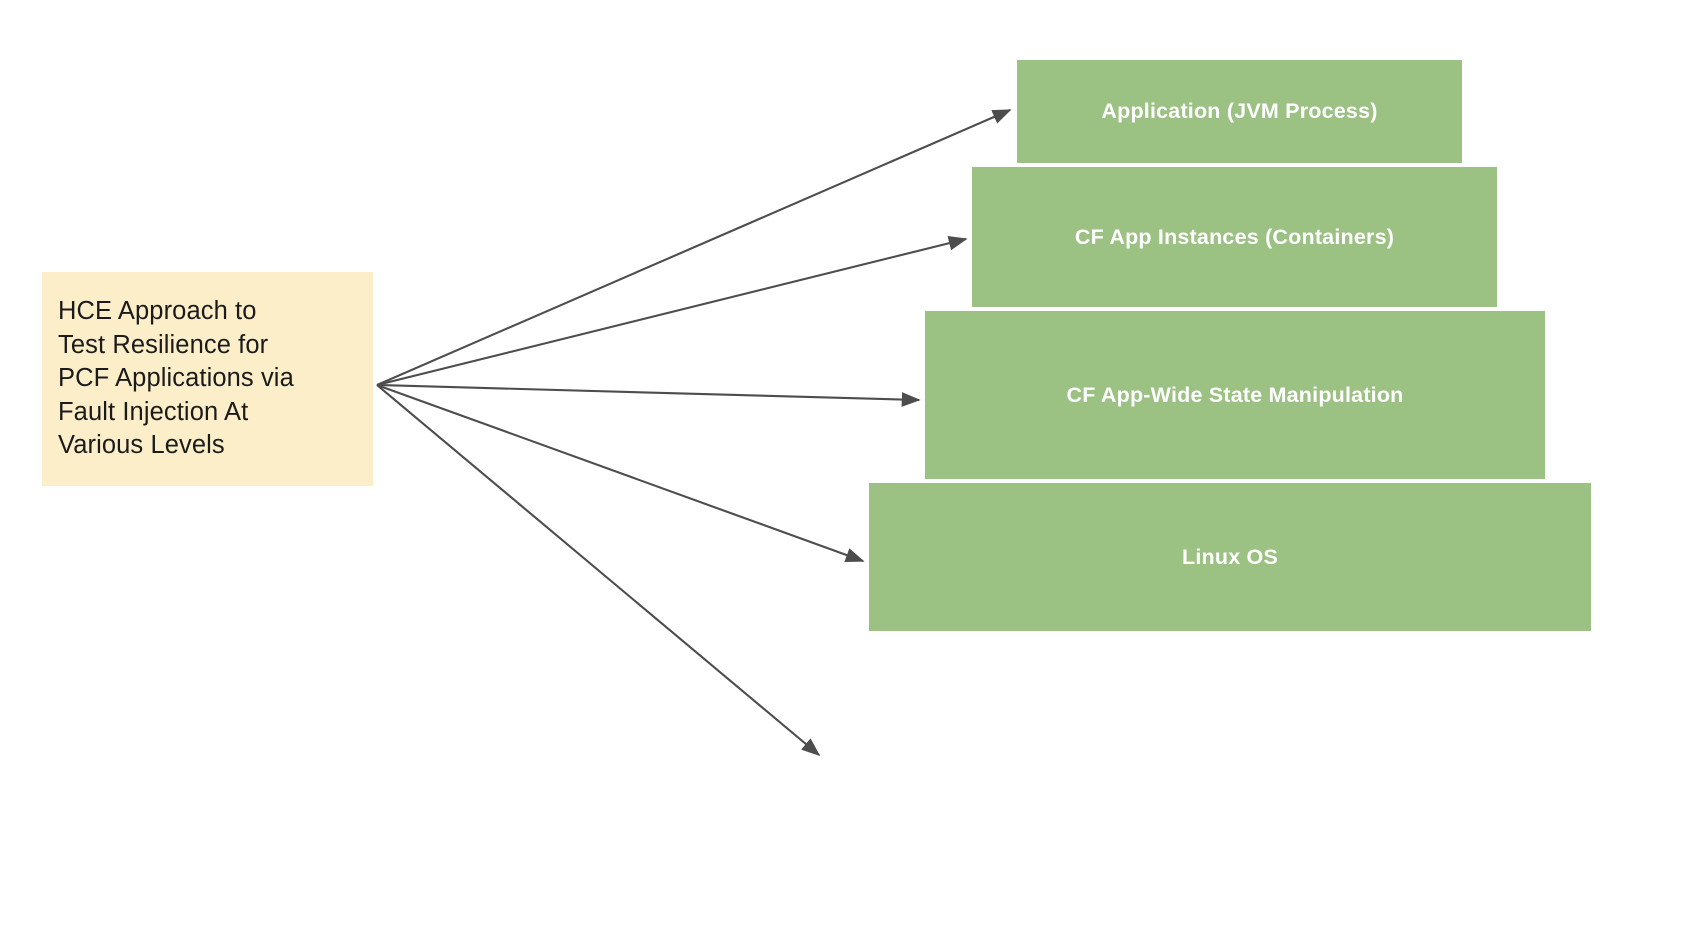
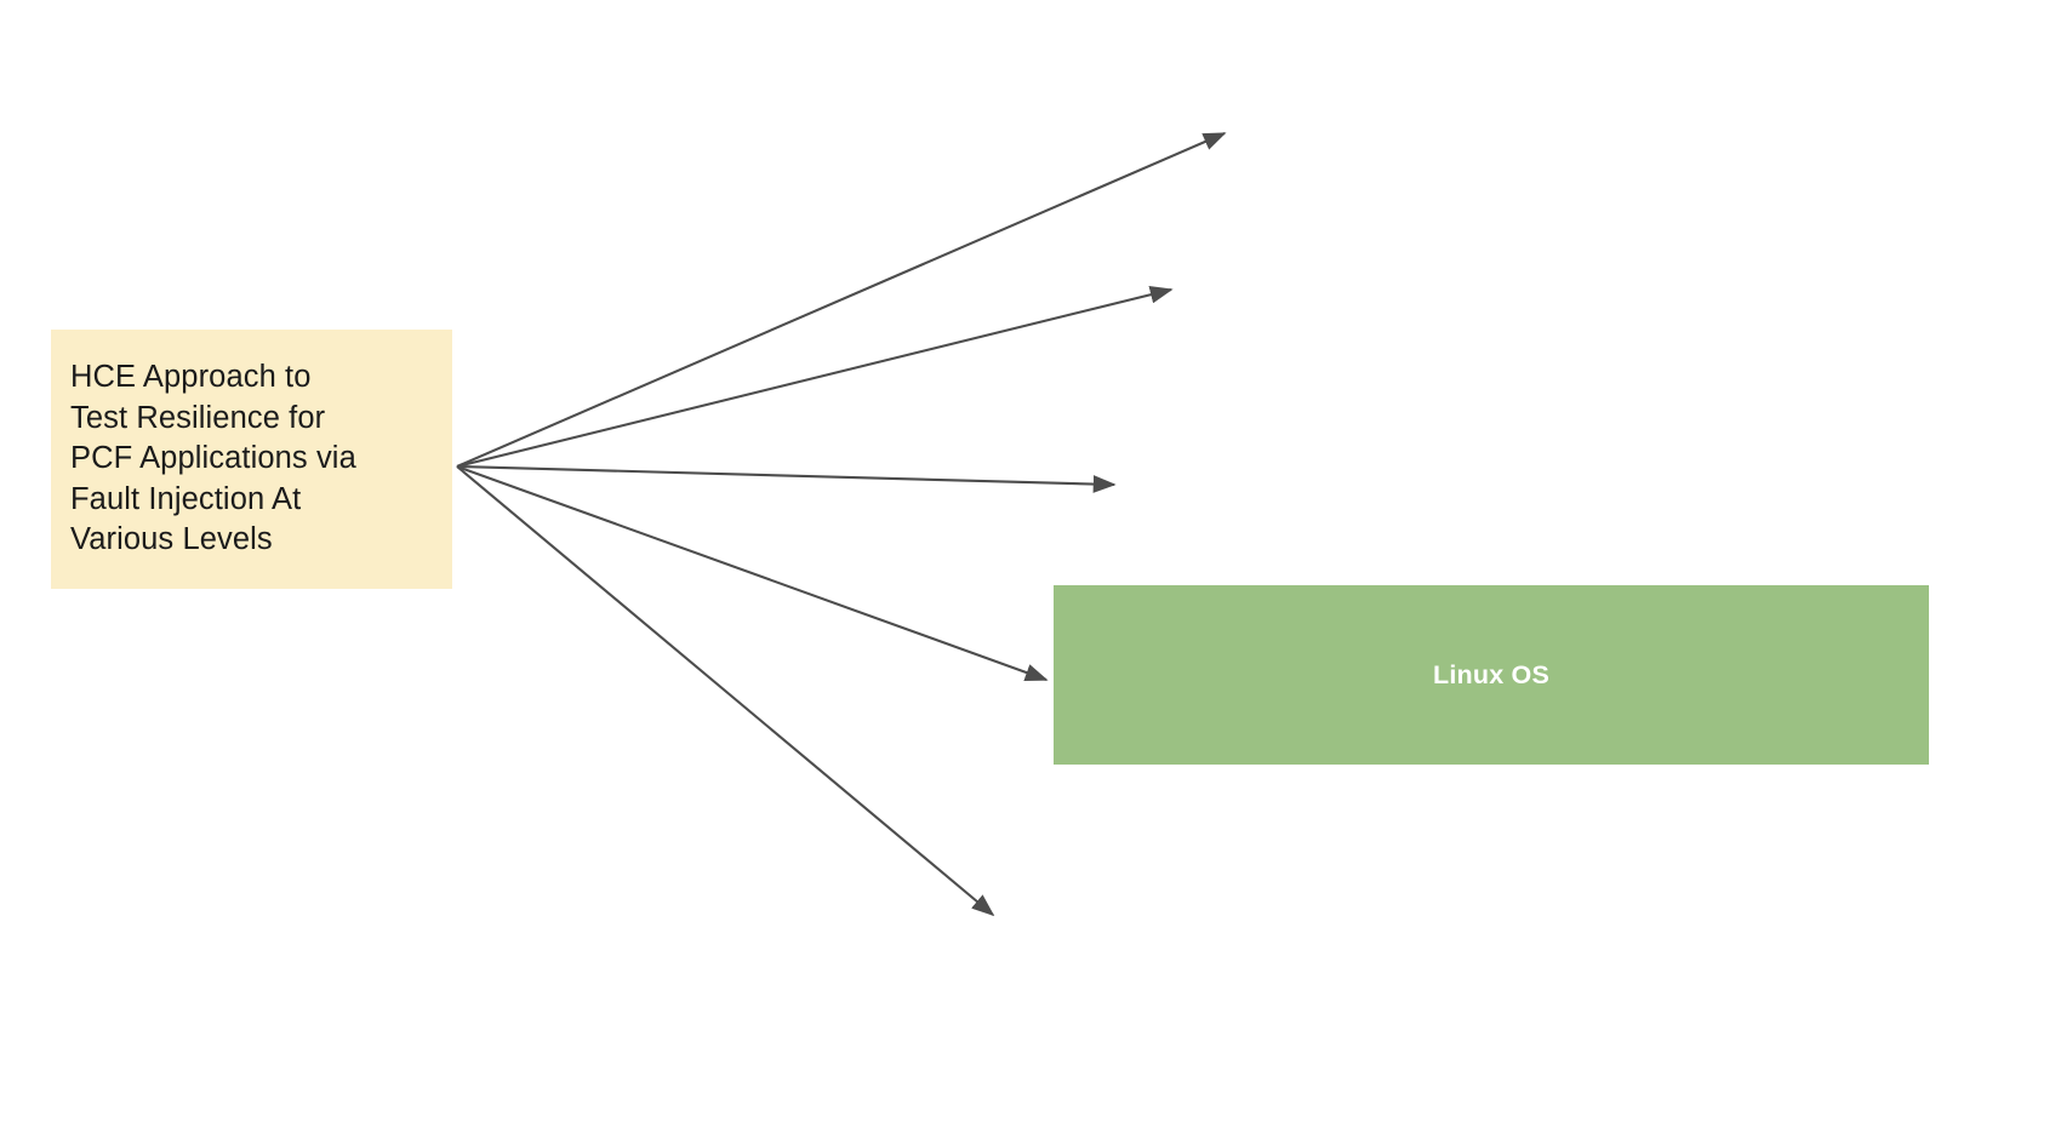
  HCE Approach to
  Test Resilience for
  PCF Applications via
  Fault Injection At
  Various Levels
- Application (JVM Process)
- CF App Instances (Containers)
- CF App-Wide State Manipulation
  Linux OS
